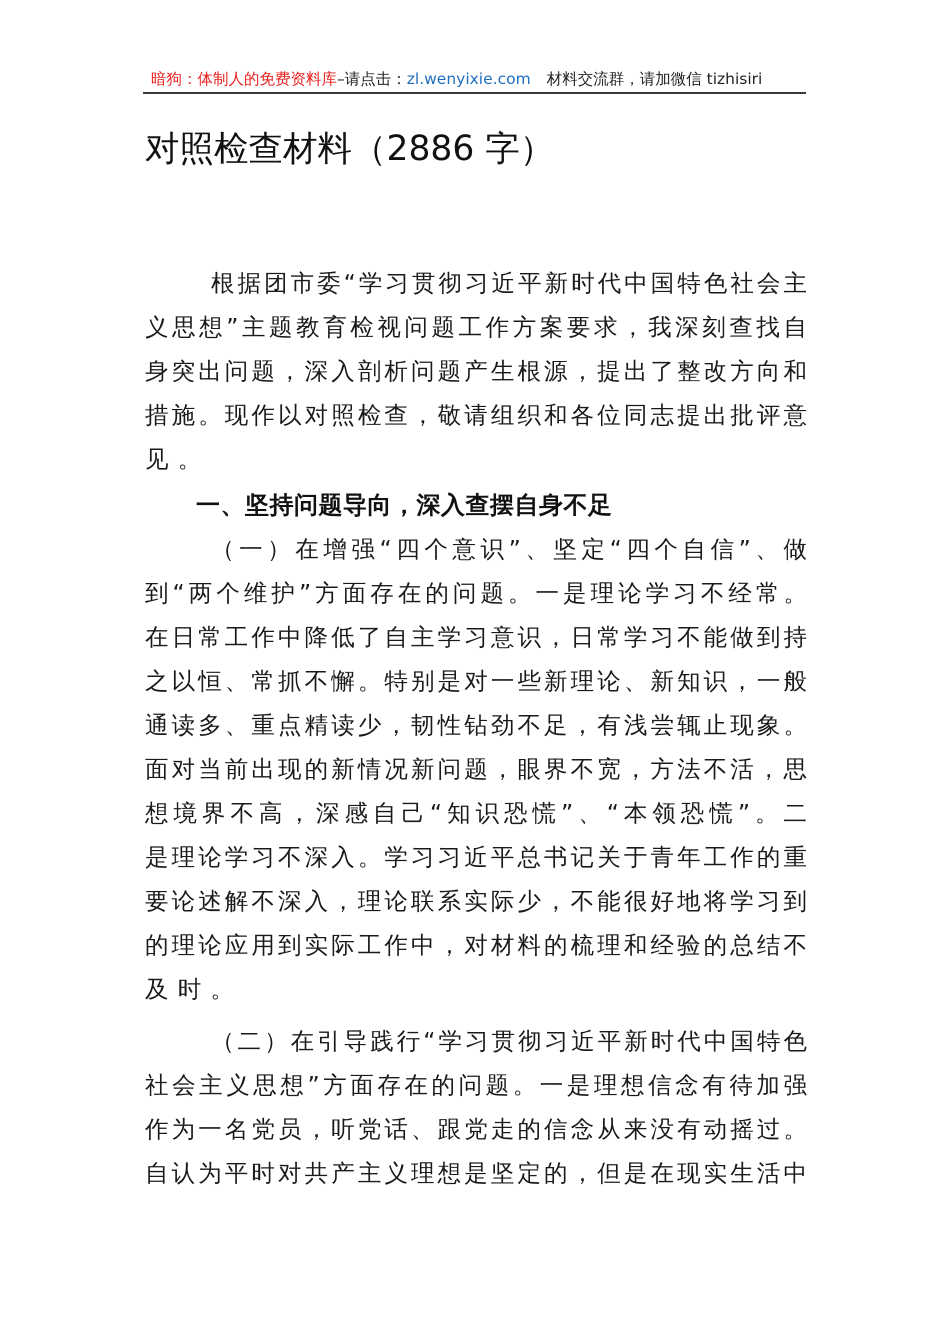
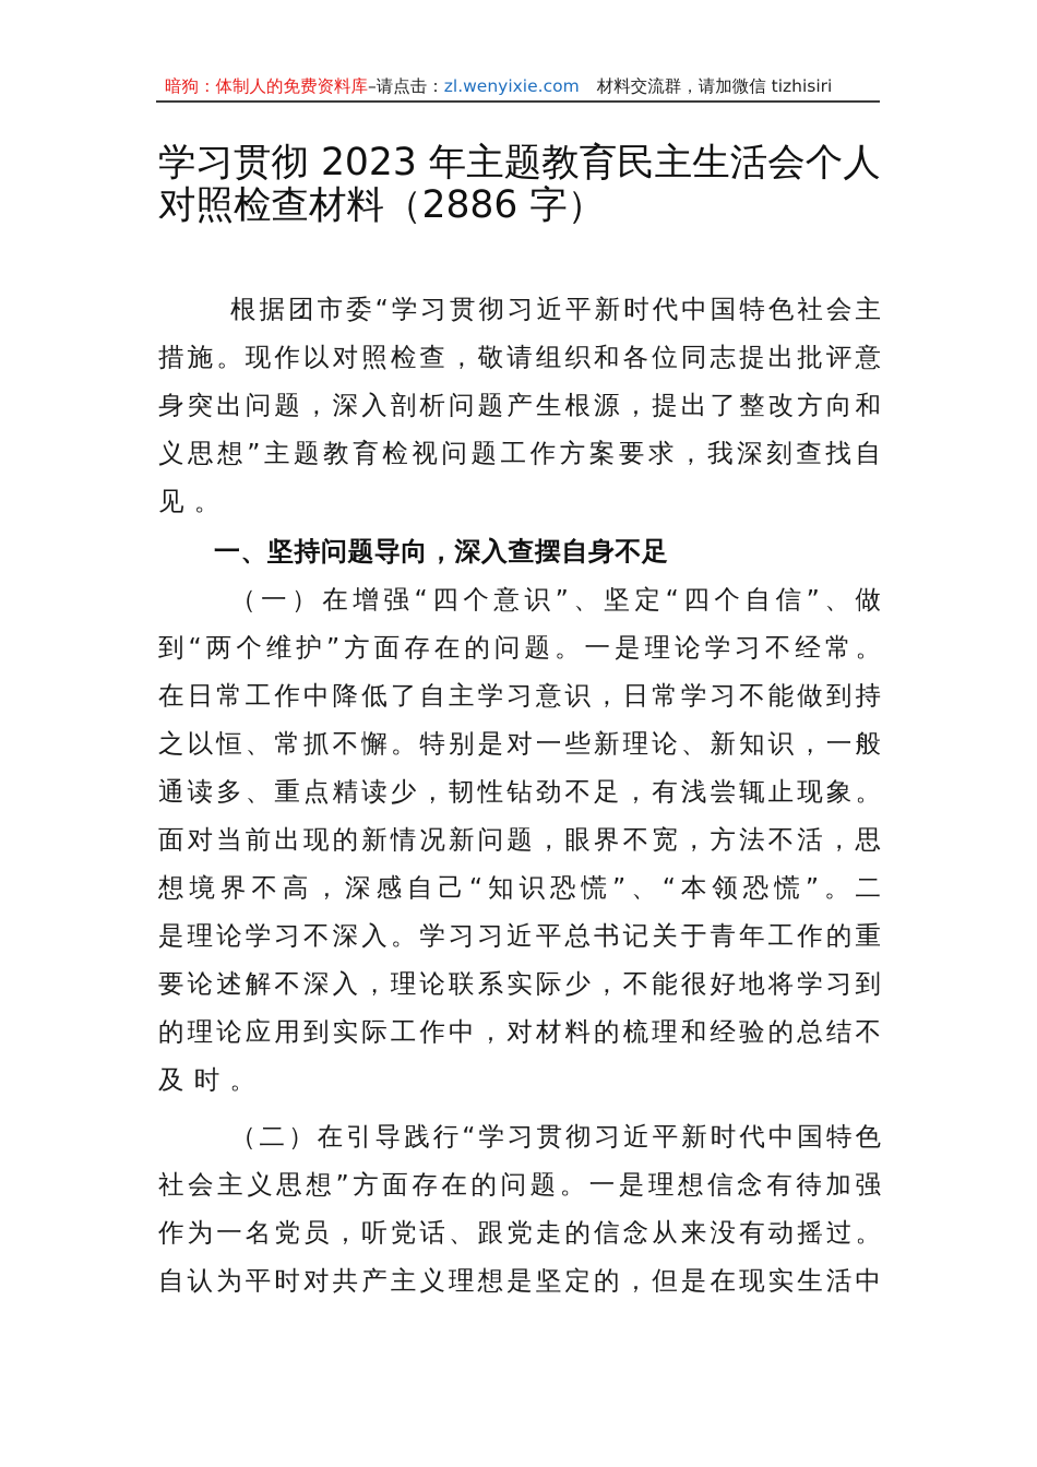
  暗狗：体制人的免费资料库–请点击：zl.wenyixie.com 材料交流群，请加微信 tizhisiri
+ 学习贯彻 2023 年主题教育民主生活会个人
  对照检查材料（2886 字）
  根据团市委“学习贯彻习近平新时代中国特色社会主
- 义思想”主题教育检视问题工作方案要求，我深刻查找自
+ 措施。现作以对照检查，敬请组织和各位同志提出批评意
  身突出问题，深入剖析问题产生根源，提出了整改方向和
- 措施。现作以对照检查，敬请组织和各位同志提出批评意
+ 义思想”主题教育检视问题工作方案要求，我深刻查找自
  见。
  一、坚持问题导向，深入查摆自身不足
  （一）在增强“四个意识”、坚定“四个自信”、做
  到“两个维护”方面存在的问题。一是理论学习不经常。
  在日常工作中降低了自主学习意识，日常学习不能做到持
  之以恒、常抓不懈。特别是对一些新理论、新知识，一般
  通读多、重点精读少，韧性钻劲不足，有浅尝辄止现象。
  面对当前出现的新情况新问题，眼界不宽，方法不活，思
  想境界不高，深感自己“知识恐慌”、“本领恐慌”。二
  是理论学习不深入。学习习近平总书记关于青年工作的重
  要论述解不深入，理论联系实际少，不能很好地将学习到
  的理论应用到实际工作中，对材料的梳理和经验的总结不
  及时。
  （二）在引导践行“学习贯彻习近平新时代中国特色
  社会主义思想”方面存在的问题。一是理想信念有待加强
  作为一名党员，听党话、跟党走的信念从来没有动摇过。
  自认为平时对共产主义理想是坚定的，但是在现实生活中
